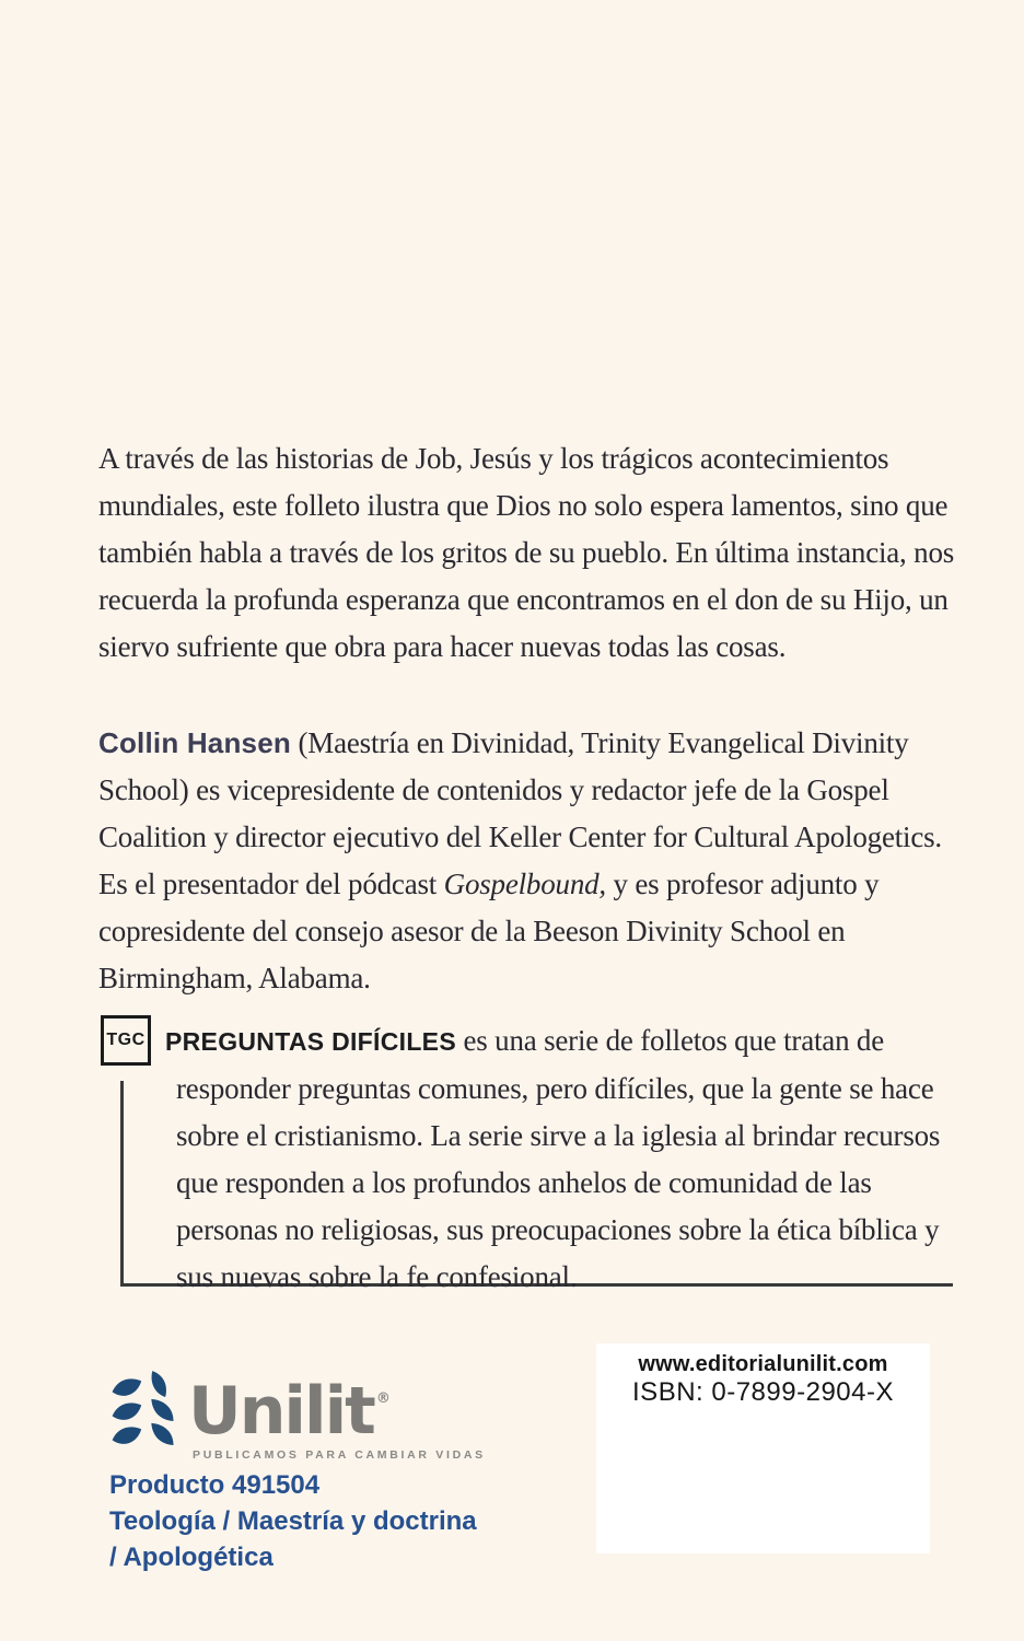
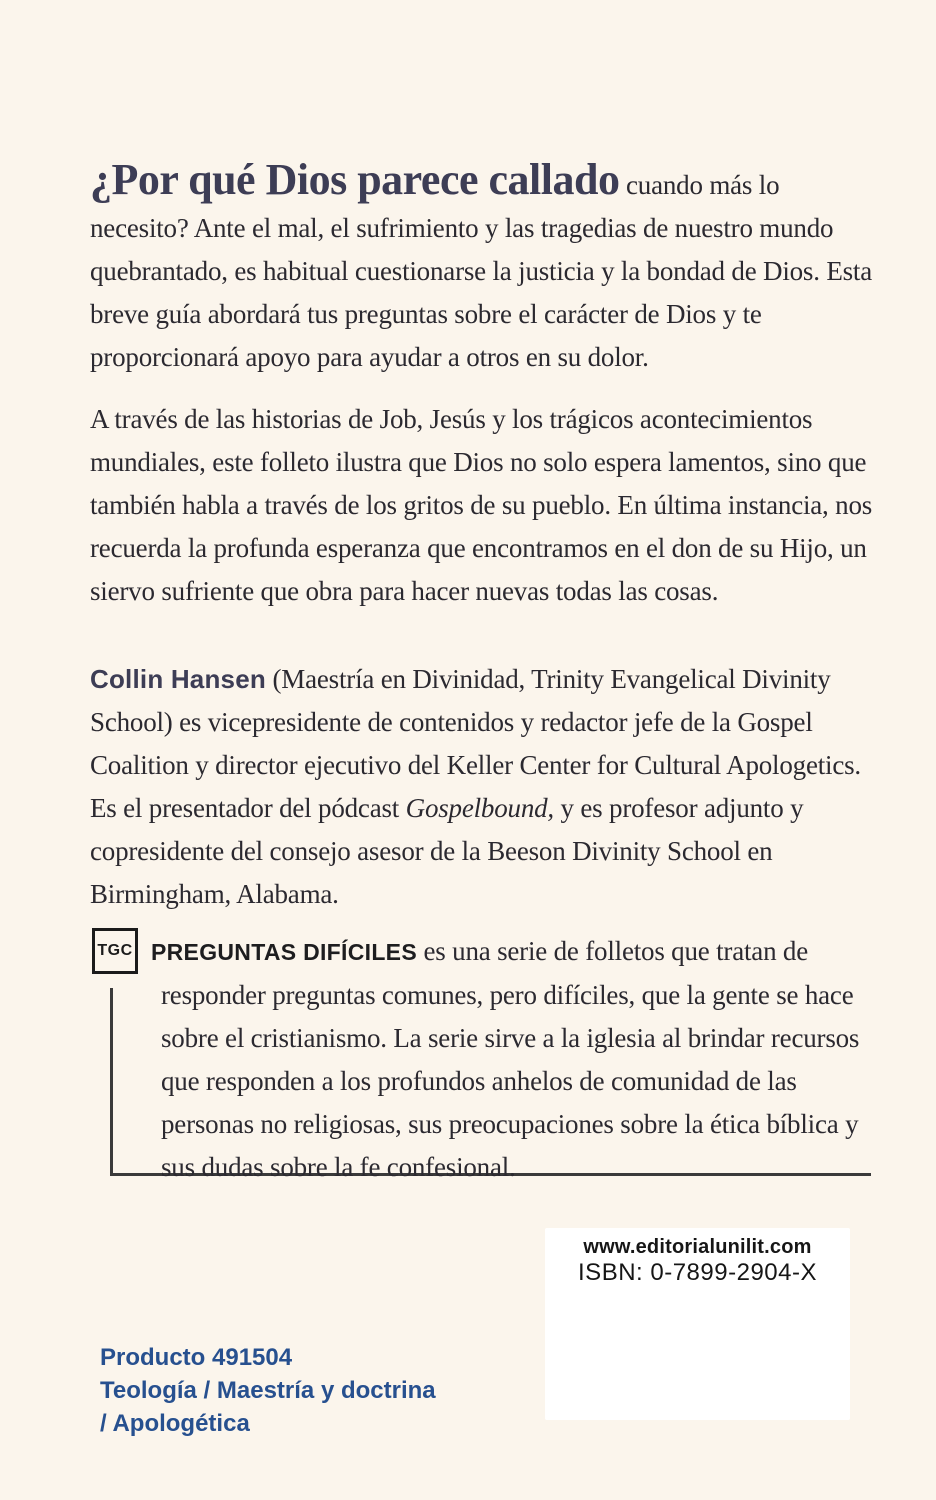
+ ¿Por qué Dios parece callado cuando más lo necesito? Ante el mal, el sufrimiento y las tragedias de nuestro mundo quebrantado, es habitual cuestionarse la justicia y la bondad de Dios. Esta breve guía abordará tus preguntas sobre el carácter de Dios y te proporcionará apoyo para ayudar a otros en su dolor.
  A través de las historias de Job, Jesús y los trágicos acontecimientos mundiales, este folleto ilustra que Dios no solo espera lamentos, sino que también habla a través de los gritos de su pueblo. En última instancia, nos recuerda la profunda esperanza que encontramos en el don de su Hijo, un siervo sufriente que obra para hacer nuevas todas las cosas.
  Collin Hansen (Maestría en Divinidad, Trinity Evangelical Divinity School) es vicepresidente de contenidos y redactor jefe de la Gospel Coalition y director ejecutivo del Keller Center for Cultural Apologetics. Es el presentador del pódcast Gospelbound, y es profesor adjunto y copresidente del consejo asesor de la Beeson Divinity School en Birmingham, Alabama.
  TGC
- PREGUNTAS DIFÍCILES es una serie de folletos que tratan de responder preguntas comunes, pero difíciles, que la gente se hace sobre el cristianismo. La serie sirve a la iglesia al brindar recursos que responden a los profundos anhelos de comunidad de las personas no religiosas, sus preocupaciones sobre la ética bíblica y sus nuevas sobre la fe confesional.
+ PREGUNTAS DIFÍCILES es una serie de folletos que tratan de responder preguntas comunes, pero difíciles, que la gente se hace sobre el cristianismo. La serie sirve a la iglesia al brindar recursos que responden a los profundos anhelos de comunidad de las personas no religiosas, sus preocupaciones sobre la ética bíblica y sus dudas sobre la fe confesional.
- Unilit ®
- PUBLICAMOS PARA CAMBIAR VIDAS
  Producto 491504
  Teología / Maestría y doctrina
  / Apologética
  www.editorialunilit.com
  ISBN: 0-7899-2904-X
